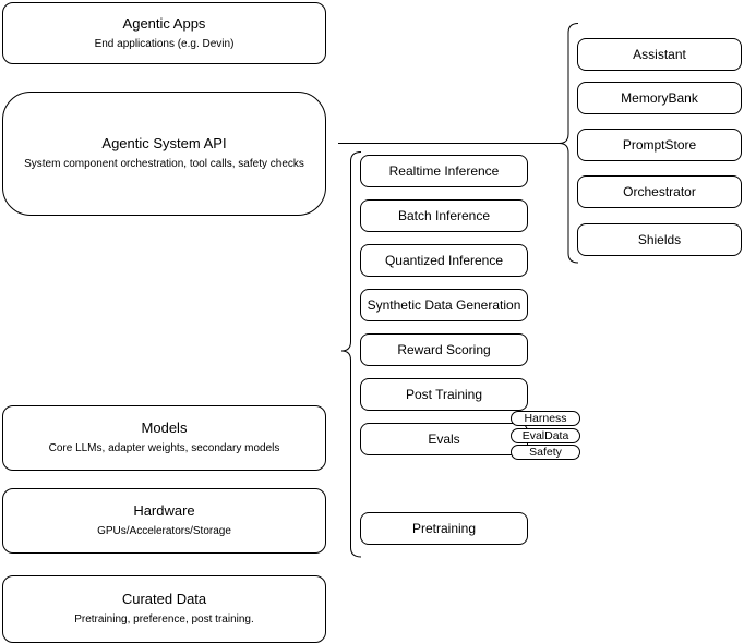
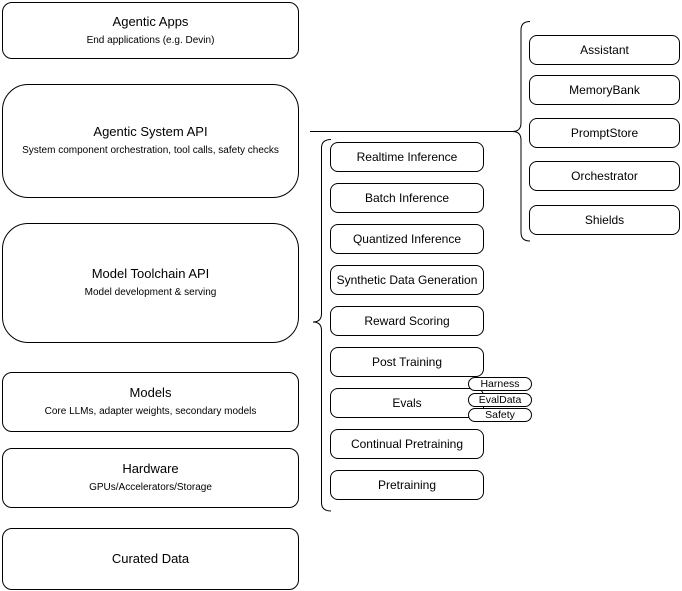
  Agentic Apps
  End applications (e.g. Devin)
  Agentic System API
  System component orchestration, tool calls, safety checks
+ Model Toolchain API
+ Model development & serving
  Models
  Core LLMs, adapter weights, secondary models
  Hardware
  GPUs/Accelerators/Storage
  Curated Data
- Pretraining, preference, post training.
  Realtime Inference
  Batch Inference
  Quantized Inference
  Synthetic Data Generation
  Reward Scoring
  Post Training
  Evals
+ Continual Pretraining
  Pretraining
  Harness
  EvalData
  Safety
  Assistant
  MemoryBank
  PromptStore
  Orchestrator
  Shields
